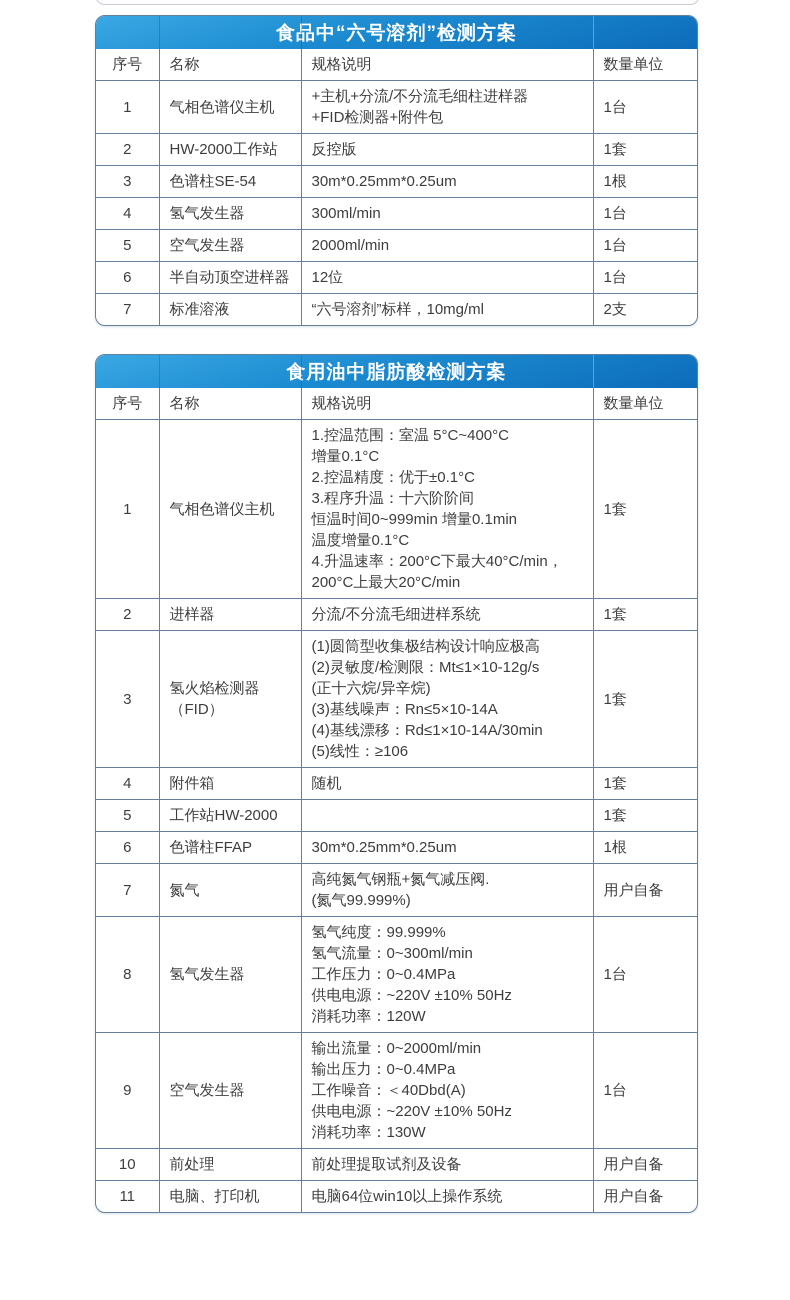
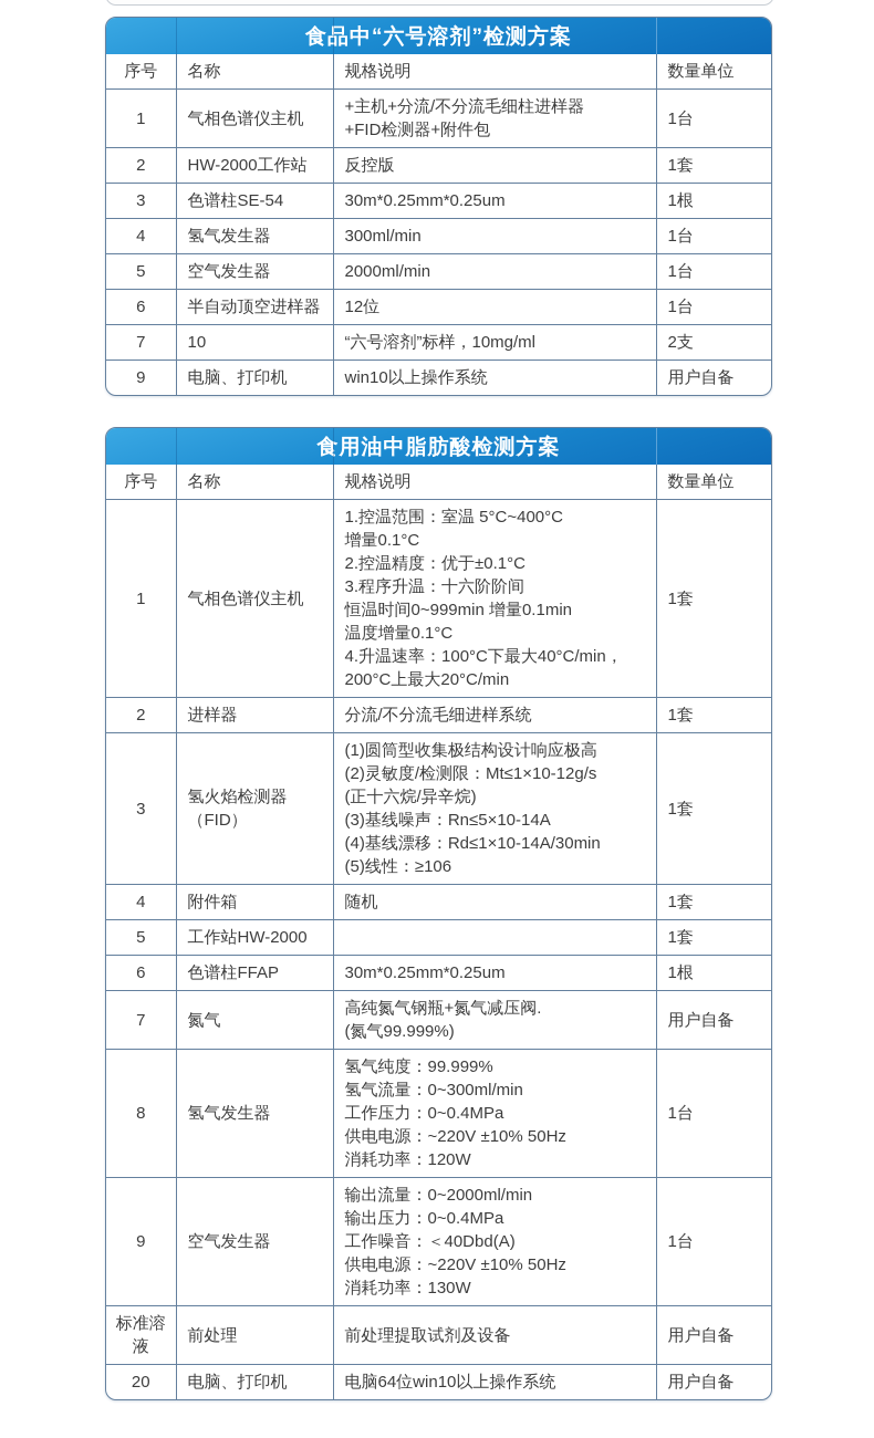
  食品中“六号溶剂”检测方案
  序号	名称	规格说明	数量单位
  1	气相色谱仪主机	+主机+分流/不分流毛细柱进样器 +FID检测器+附件包	1台
  2	HW-2000工作站	反控版	1套
  3	色谱柱SE-54	30m*0.25mm*0.25um	1根
  4	氢气发生器	300ml/min	1台
  5	空气发生器	2000ml/min	1台
  6	半自动顶空进样器	12位	1台
- 7	标准溶液	“六号溶剂”标样，10mg/ml	2支
+ 7	10	“六号溶剂”标样，10mg/ml	2支
+ 9	电脑、打印机	win10以上操作系统	用户自备
  食用油中脂肪酸检测方案
  序号	名称	规格说明	数量单位
- 1	气相色谱仪主机	1.控温范围：室温 5°C~400°C 增量0.1°C 2.控温精度：优于±0.1°C 3.程序升温：十六阶阶间 恒温时间0~999min 增量0.1min 温度增量0.1°C 4.升温速率：200°C下最大40°C/min， 200°C上最大20°C/min	1套
+ 1	气相色谱仪主机	1.控温范围：室温 5°C~400°C 增量0.1°C 2.控温精度：优于±0.1°C 3.程序升温：十六阶阶间 恒温时间0~999min 增量0.1min 温度增量0.1°C 4.升温速率：100°C下最大40°C/min， 200°C上最大20°C/min	1套
  2	进样器	分流/不分流毛细进样系统	1套
  3	氢火焰检测器（FID）	(1)圆筒型收集极结构设计响应极高 (2)灵敏度/检测限：Mt≤1×10-12g/s (正十六烷/异辛烷) (3)基线噪声：Rn≤5×10-14A (4)基线漂移：Rd≤1×10-14A/30min (5)线性：≥106	1套
  4	附件箱	随机	1套
  5	工作站HW-2000		1套
  6	色谱柱FFAP	30m*0.25mm*0.25um	1根
  7	氮气	高纯氮气钢瓶+氮气减压阀. (氮气99.999%)	用户自备
  8	氢气发生器	氢气纯度：99.999% 氢气流量：0~300ml/min 工作压力：0~0.4MPa 供电电源：~220V ±10% 50Hz 消耗功率：120W	1台
  9	空气发生器	输出流量：0~2000ml/min 输出压力：0~0.4MPa 工作噪音：＜40Dbd(A) 供电电源：~220V ±10% 50Hz 消耗功率：130W	1台
- 10	前处理	前处理提取试剂及设备	用户自备
+ 标准溶液	前处理	前处理提取试剂及设备	用户自备
- 11	电脑、打印机	电脑64位win10以上操作系统	用户自备
+ 20	电脑、打印机	电脑64位win10以上操作系统	用户自备
